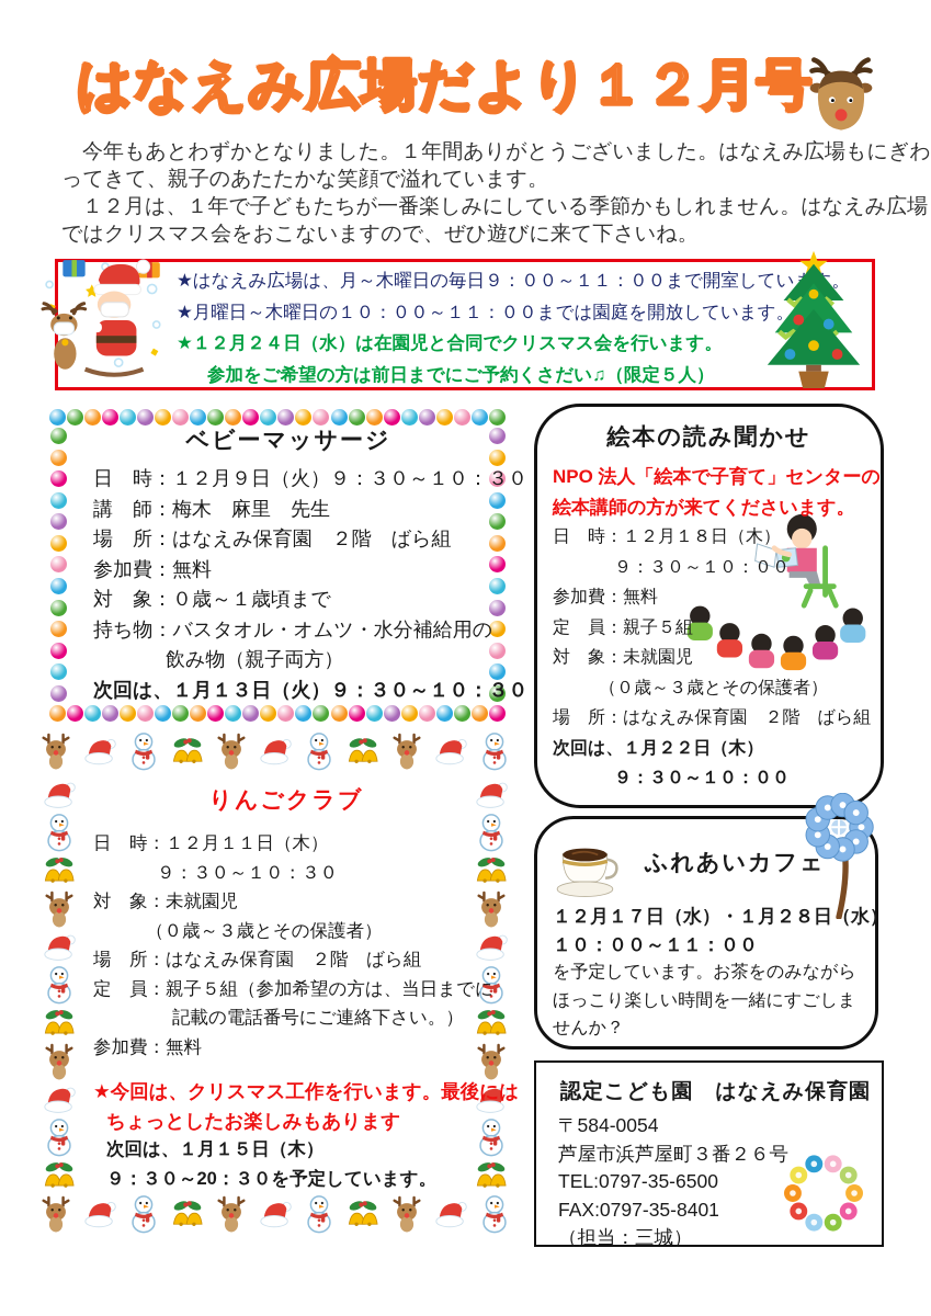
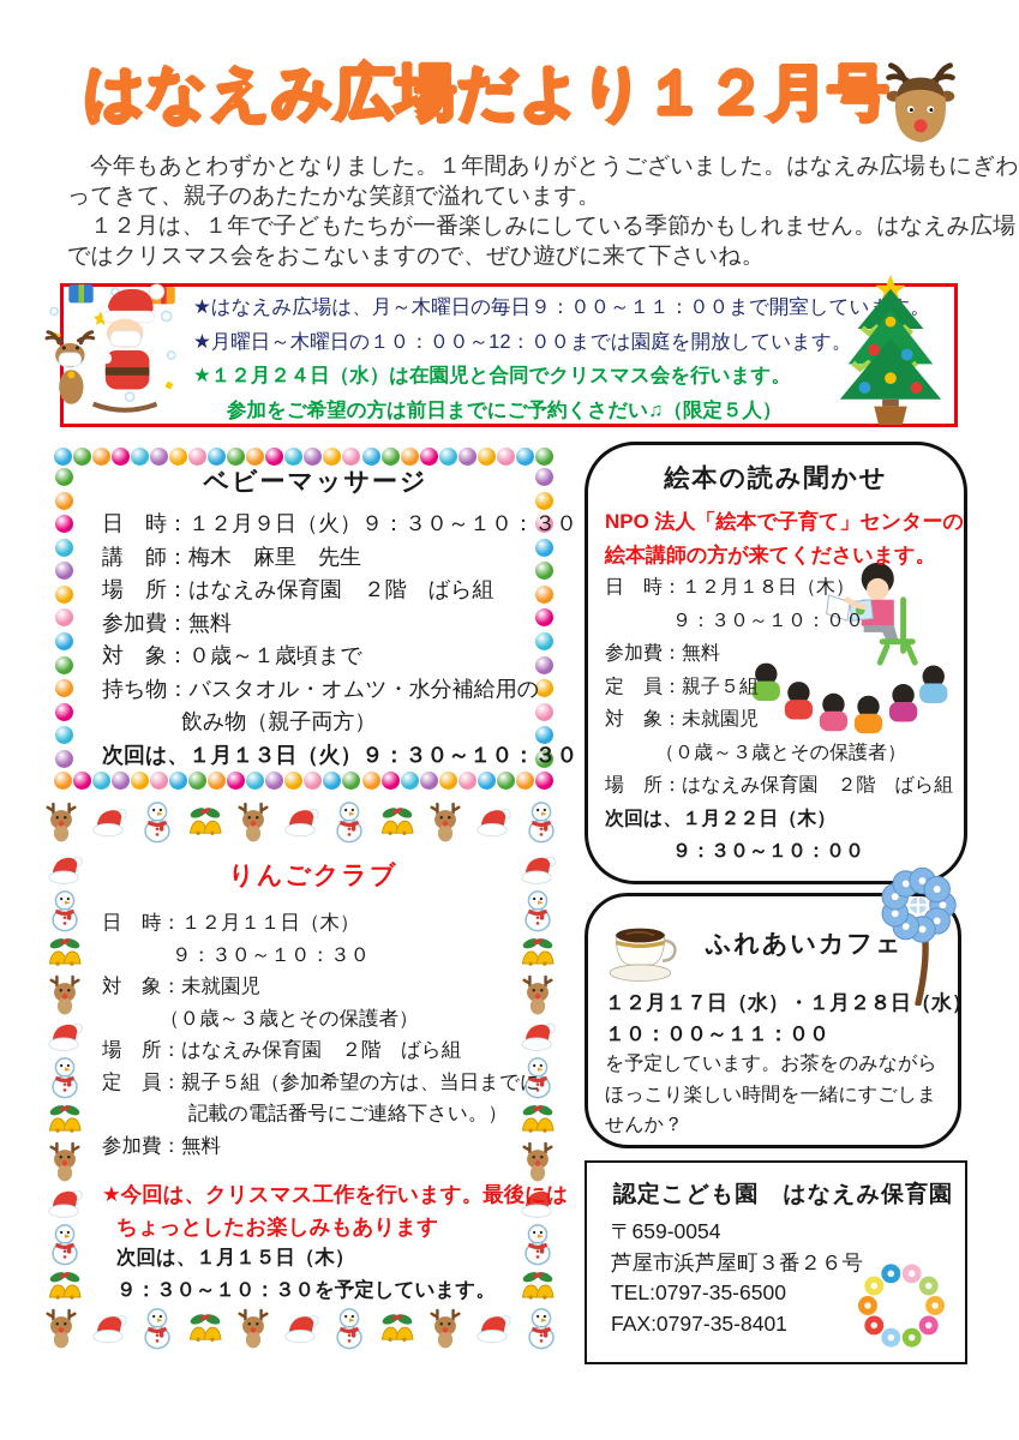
  はなえみ広場だより１２月号
  今年もあとわずかとなりました。１年間ありがとうございました。はなえみ広場もにぎわ
  ってきて、親子のあたたかな笑顔で溢れています。
  １２月は、１年で子どもたちが一番楽しみにしている季節かもしれません。はなえみ広場
  ではクリスマス会をおこないますので、ぜひ遊びに来て下さいね。
  ★はなえみ広場は、月～木曜日の毎日９：００～１１：００まで開室してい。
- ★月曜日～木曜日の１０：００～１１：００までは園庭を開放しています。
+ ★月曜日～木曜日の１０：００～12：００までは園庭を開放しています。
  ★１２月２４日（水）は在園児と合同でクリスマス会を行います。
  参加をご希望の方は前日までにご予約くさだい♫（限定５人）
  ベビーマッサージ
  日 時：１２月９日（火）９：３０～１０：３０
  講 師：梅木 麻里 先生
  場 所：はなえみ保育園 ２階 ばら組
  参加費：無料
  対 象：０歳～１歳頃まで
  持ち物：バスタオル・オムツ・水分補給用の
  飲み物（親子両方）
  次回は、１月１３日（火）９：３０～１０：３０
  絵本の読み聞かせ
  NPO 法人「絵本で子育て」センターの
  絵本講師の方が来てくださいます。
  日 時：１２月１８日（木）
  ９：３０～１０：００
  参加費：無料
  定 員：親子５組
  対 象：未就園児
  （０歳～３歳とその保護者）
  場 所：はなえみ保育園 ２階 ばら組
  次回は、１月２２日（木）
  ９：３０～１０：００
  りんごクラブ
  日 時：１２月１１日（木）
  ９：３０～１０：３０
  対 象：未就園児
  （０歳～３歳とその保護者）
  場 所：はなえみ保育園 ２階 ばら組
  定 員：親子５組（参加希望の方は、当日までに
  記載の電話番号にご連絡下さい。）
  参加費：無料
  ★今回は、クリスマス工作を行います。最後には
  ちょっとしたお楽しみもあります
  次回は、１月１５日（木）
- ９：３０～20：３０を予定しています。
+ ９：３０～１０：３０を予定しています。
  ふれあいカフェ
  １２月１７日（水）・１月２８日水）
  １０：００～１１：００
  を予定しています。お茶をのみながら
  ほっこり楽しい時間を一緒にすごしま
  せんか？
  認定こども園 はなえみ保育園
- 〒584-0054
+ 〒659-0054
  芦屋市浜芦屋町３番２６号
  TEL:0797-35-6500
  FAX:0797-35-8401
- （担当：三城）
